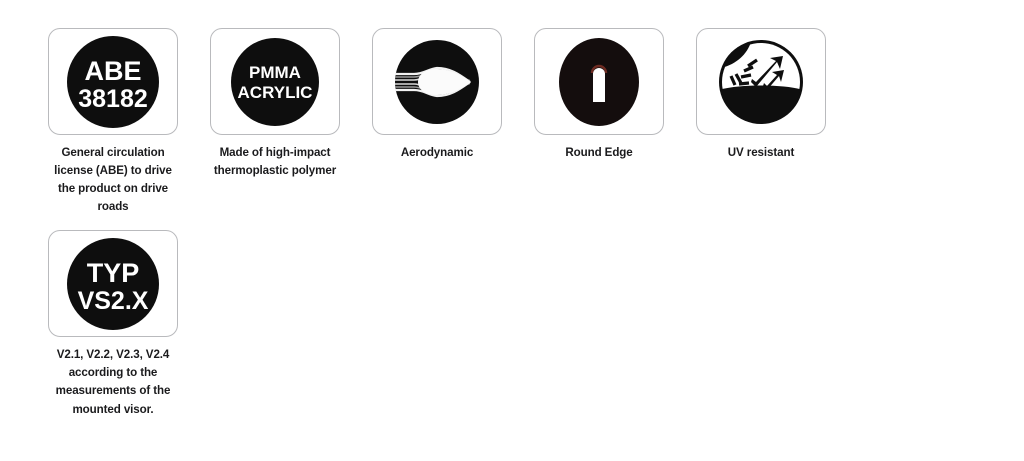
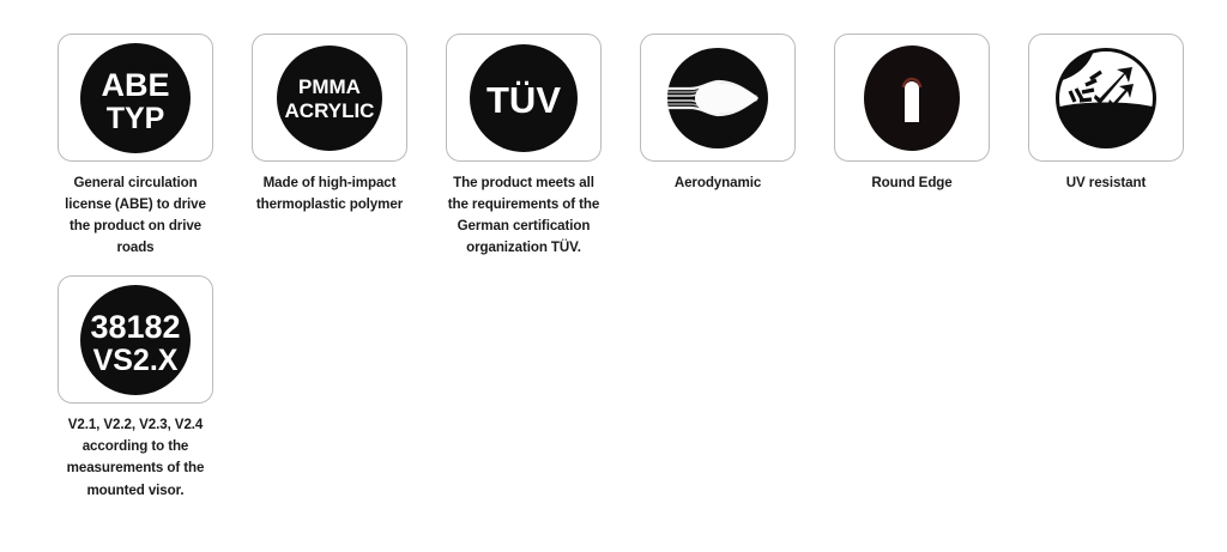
  ABE
- 38182
+ TYP
  General circulation license (ABE) to drive the product on drive roads
  PMMA
  ACRYLIC
  Made of high-impact thermoplastic polymer
+ TÜV
+ The product meets all the requirements of the German certification organization TÜV.
  Aerodynamic
  Round Edge
  UV resistant
- TYP
+ 38182
  VS2.X
  V2.1, V2.2, V2.3, V2.4 according to the measurements of the mounted visor.
